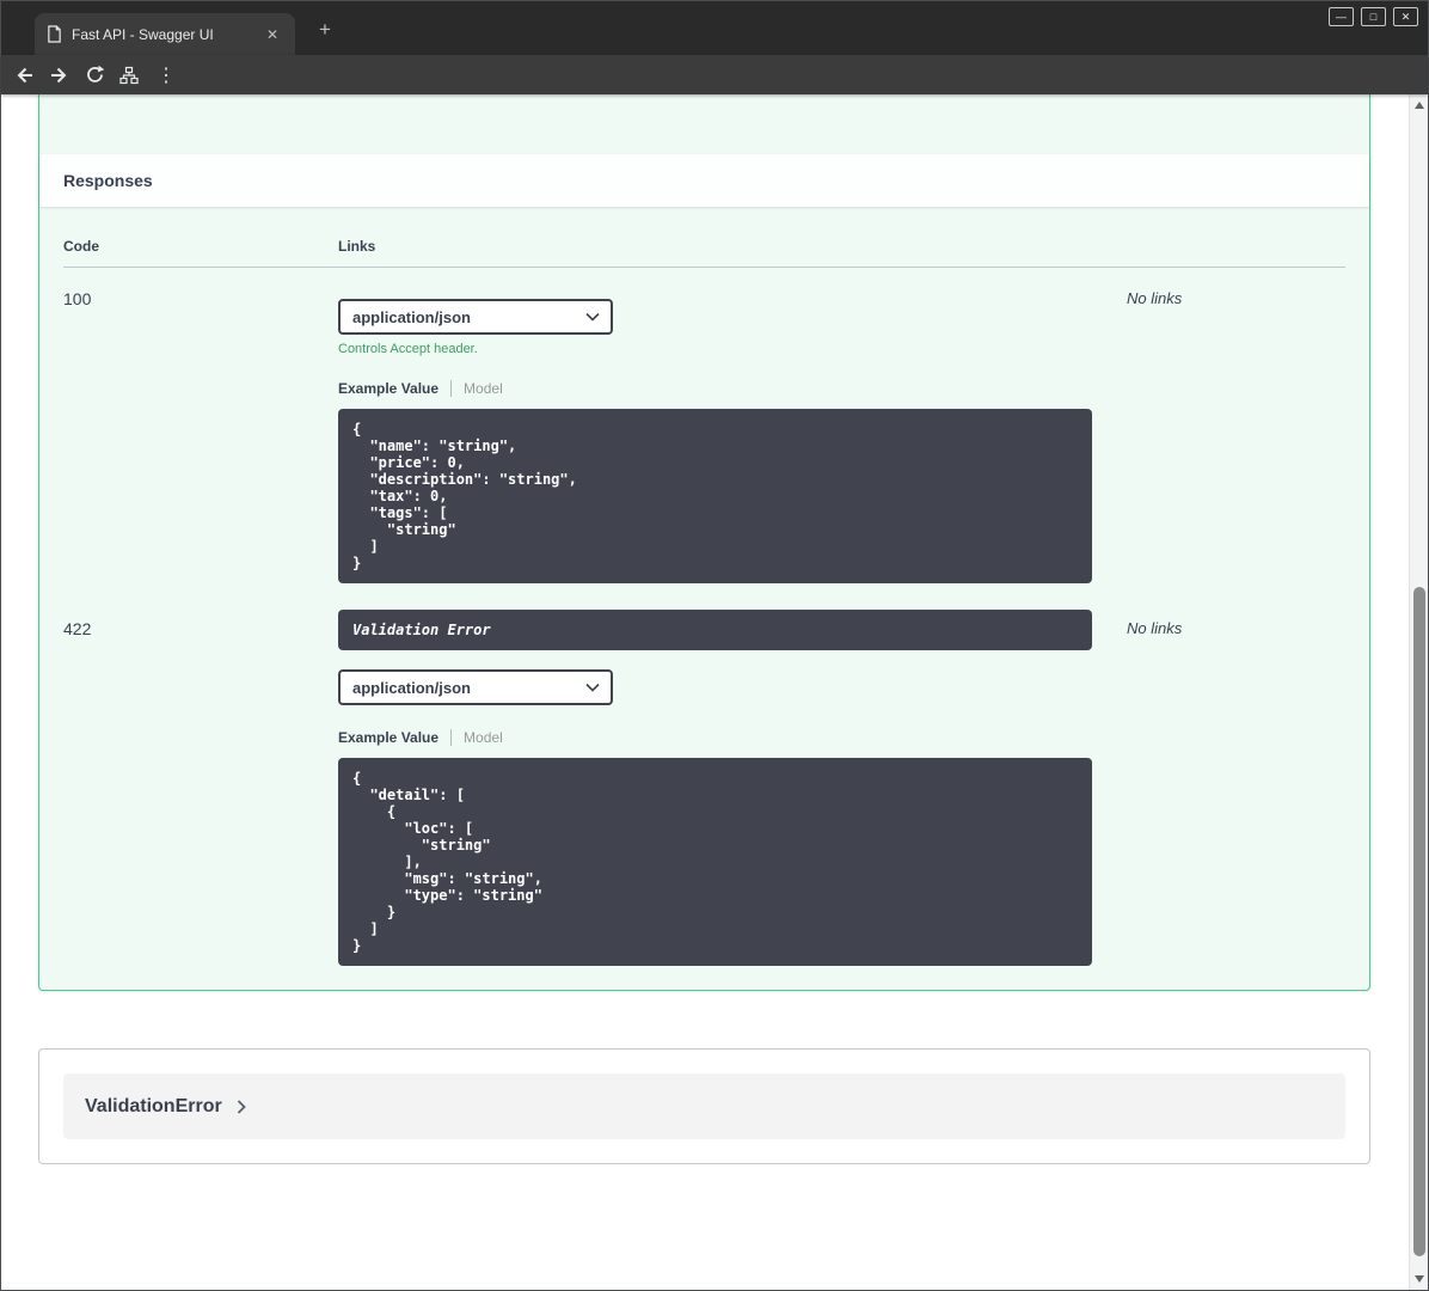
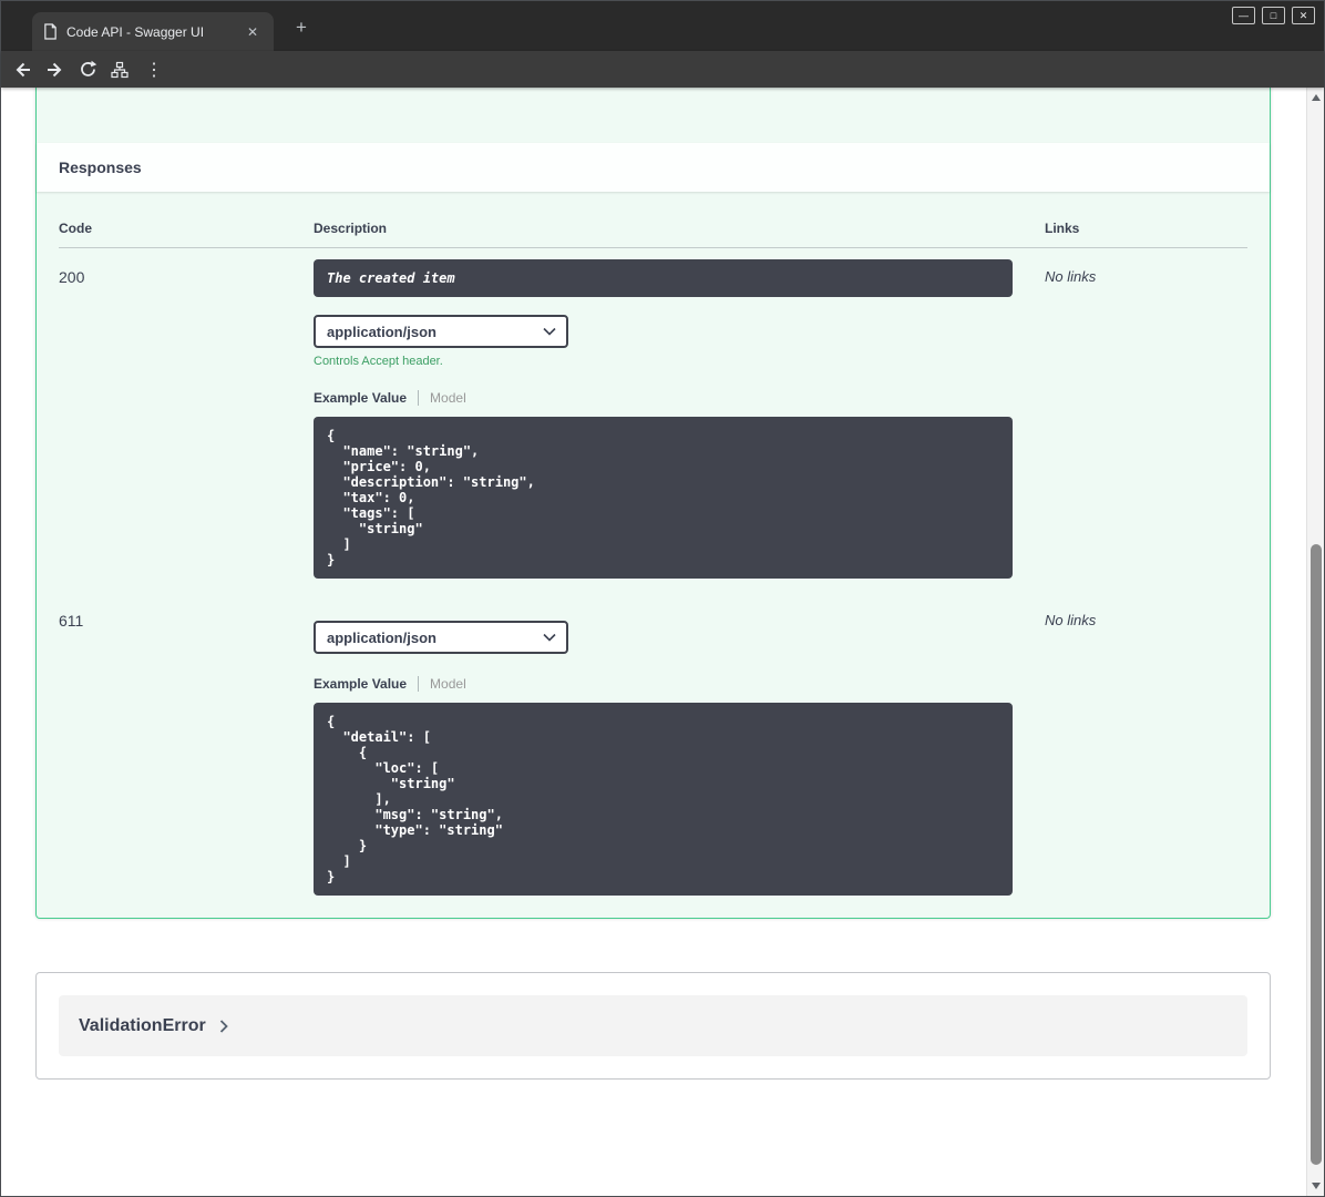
- Fast API - Swagger UI
+ Code API - Swagger UI
  ✕
  +
  —
  □
  ✕
  ⋮
  Responses
  Code
+ Description
  Links
- 100
+ 200
+ The created item
  application/json
  Controls Accept header.
  Example Value
  Model
  {
  "name": "string",
  "price": 0,
  "description": "string",
  "tax": 0,
  "tags": [
  "string"
  ]
  }
  No links
- 422
+ 611
- Validation Error
  application/json
  Example Value
  Model
  {
  "detail": [
  {
  "loc": [
  "string"
  ],
  "msg": "string",
  "type": "string"
  }
  ]
  }
  No links
  ValidationError
